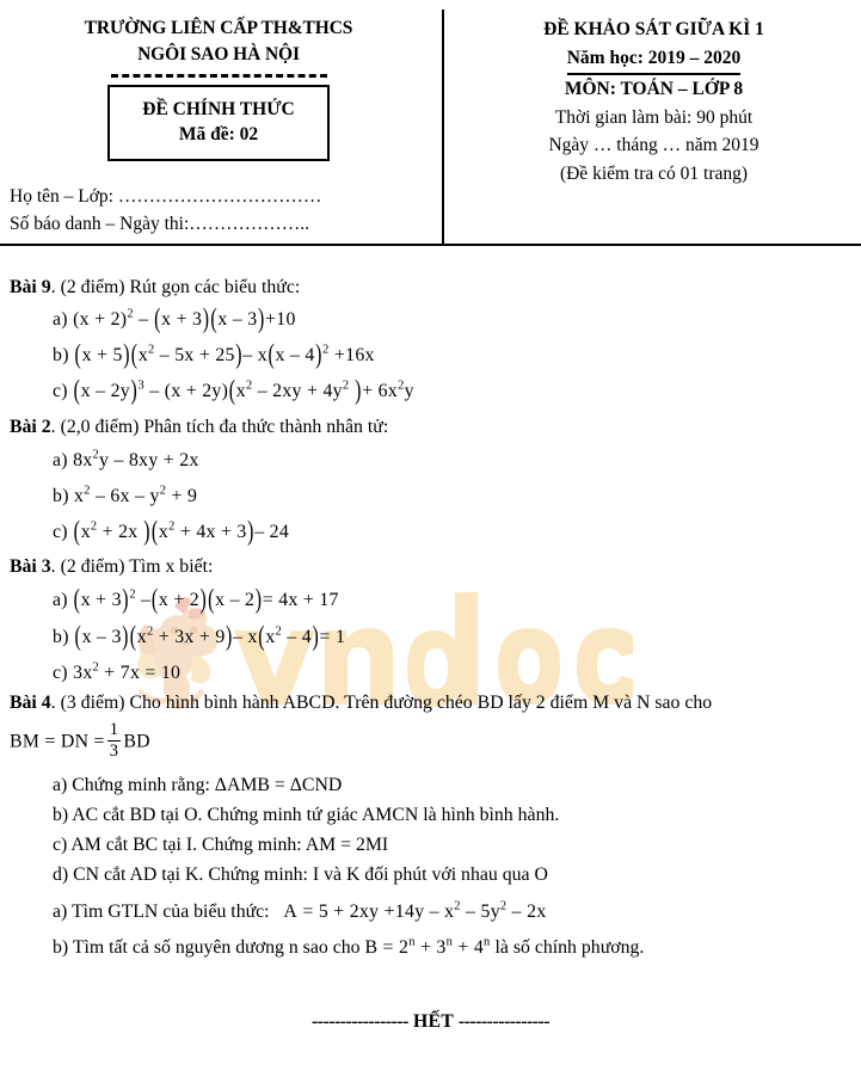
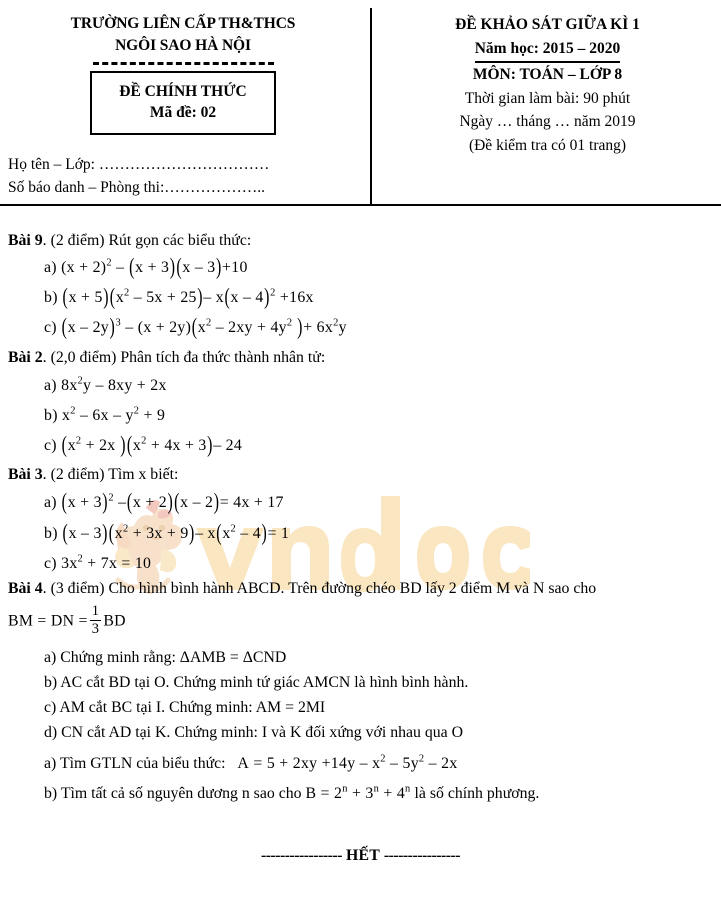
  TRƯỜNG LIÊN CẤP TH&THCS
  NGÔI SAO HÀ NỘI
  ĐỀ CHÍNH THỨC
  Mã đề: 02
  Họ tên – Lớp: ……………………………
- Số báo danh – Ngày thi:………………..
+ Số báo danh – Phòng thi:………………..
  ĐỀ KHẢO SÁT GIỮA KÌ 1
- Năm học: 2019 – 2020
+ Năm học: 2015 – 2020
  MÔN: TOÁN – LỚP 8
  Thời gian làm bài: 90 phút
  Ngày … tháng … năm 2019
  (Đề kiểm tra có 01 trang)
  Bài 9. (2 điểm) Rút gọn các biểu thức:
  a) (x + 2)2 – (x + 3)(x – 3)+10
  b) (x + 5)(x2 – 5x + 25)– x(x – 4)2 +16x
  c) (x – 2y)3 – (x + 2y)(x2 – 2xy + 4y2 )+ 6x2y
  Bài 2. (2,0 điểm) Phân tích đa thức thành nhân tử:
  a) 8x2y – 8xy + 2x
  b) x2 – 6x – y2 + 9
  c) (x2 + 2x )(x2 + 4x + 3)– 24
  Bài 3. (2 điểm) Tìm x biết:
  a) (x + 3)2 –(x + 2)(x – 2)= 4x + 17
  b) (x – 3)(x2 + 3x + 9)– x(x2 – 4)= 1
  c) 3x2 + 7x = 10
  Bài 4. (3 điểm) Cho hình bình hành ABCD. Trên đường chéo BD lấy 2 điểm M và N sao cho
  BM = DN =
  1
  3
  BD
  a) Chứng minh rằng: ΔAMB = ΔCND
  b) AC cắt BD tại O. Chứng minh tứ giác AMCN là hình bình hành.
  c) AM cắt BC tại I. Chứng minh: AM = 2MI
- d) CN cắt AD tại K. Chứng minh: I và K đối phút với nhau qua O
+ d) CN cắt AD tại K. Chứng minh: I và K đối xứng với nhau qua O
  a) Tìm GTLN của biểu thức: A = 5 + 2xy +14y – x2 – 5y2 – 2x
  b) Tìm tất cả số nguyên dương n sao cho B = 2n + 3n + 4n là số chính phương.
  ----------------- HẾT ----------------
